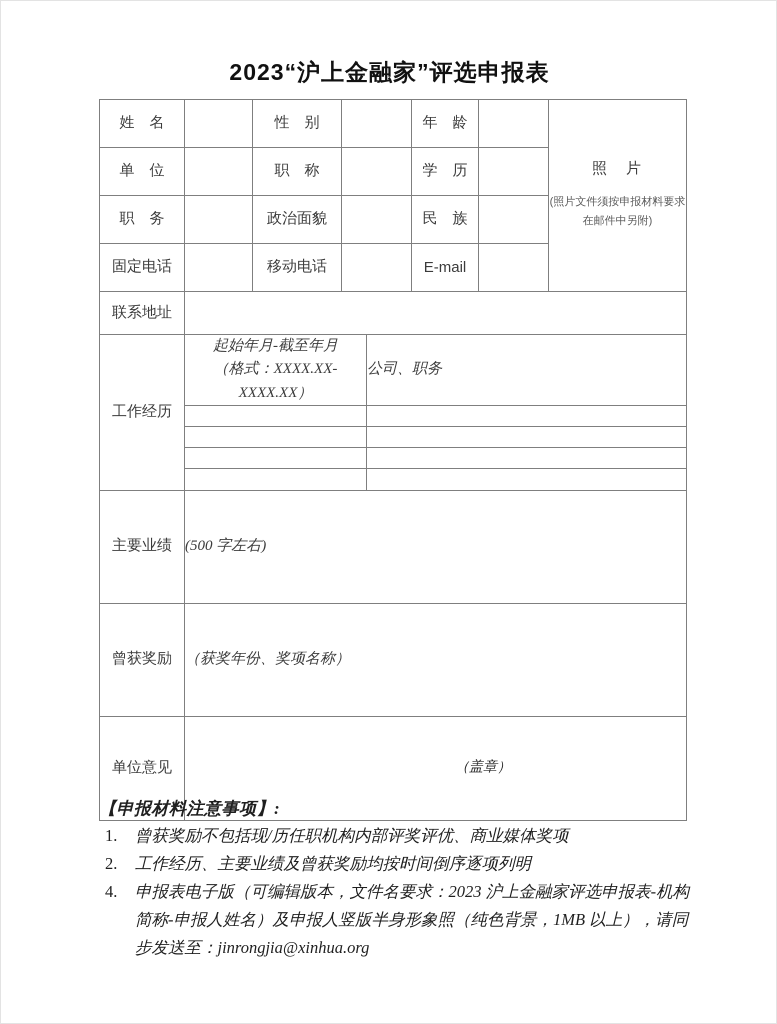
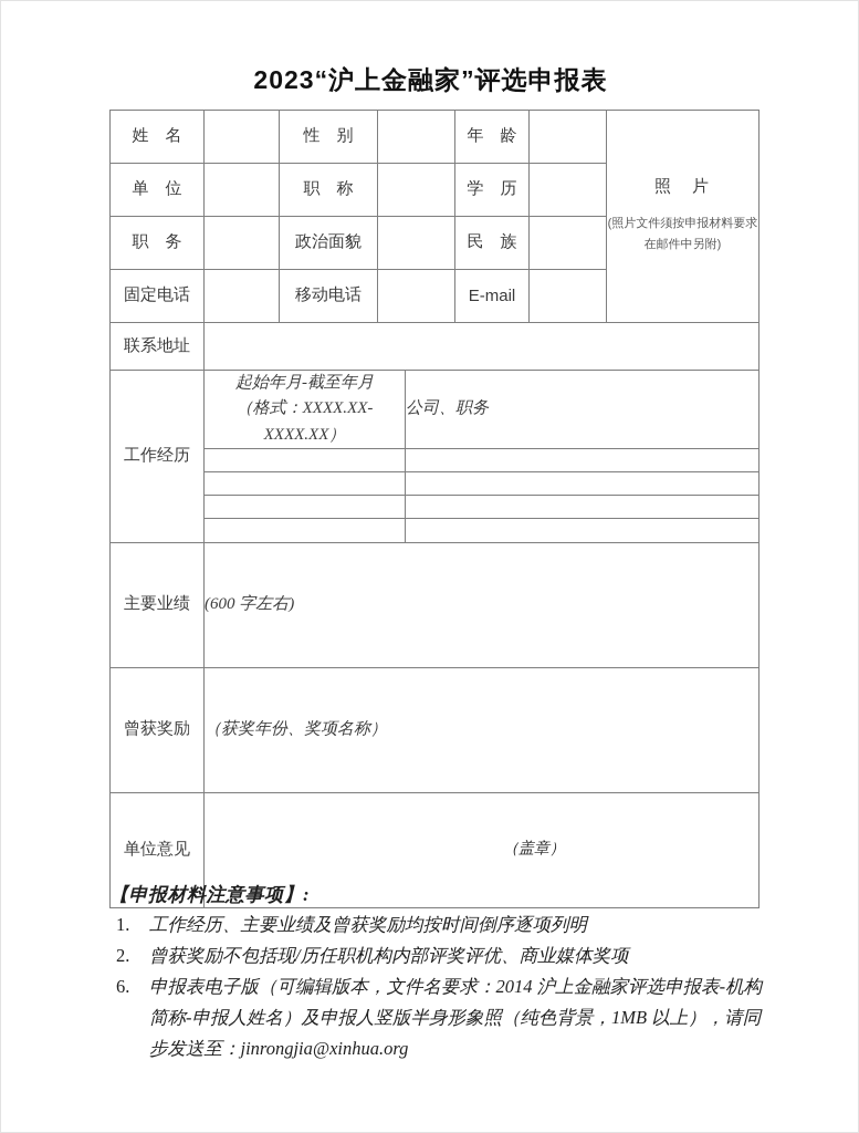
  2023“沪上金融家”评选申报表
  姓 名		性 别		年 龄		照 片 (照片文件须按申报材料要求在邮件中另附)
  单 位		职 称		学 历
  职 务		政治面貌		民 族
  固定电话		移动电话		E-mail
  联系地址
  工作经历	起始年月-截至年月 （格式：XXXX.XX-XXXX.XX）	公司、职务
- 主要业绩	(500 字左右)
+ 主要业绩	(600 字左右)
  曾获奖励	（获奖年份、奖项名称）
  单位意见	（盖章）
  【申报材料注意事项】:
  1.
- 曾获奖励不包括现/历任职机构内部评奖评优、商业媒体奖项
+ 工作经历、主要业绩及曾获奖励均按时间倒序逐项列明
  2.
- 工作经历、主要业绩及曾获奖励均按时间倒序逐项列明
+ 曾获奖励不包括现/历任职机构内部评奖评优、商业媒体奖项
- 4.
+ 6.
- 申报表电子版（可编辑版本，文件名要求：2023 沪上金融家评选申报表-机构简称-申报人姓名）及申报人竖版半身形象照（纯色背景，1MB 以上），请同步发送至：jinrongjia@xinhua.org
+ 申报表电子版（可编辑版本，文件名要求：2014 沪上金融家评选申报表-机构简称-申报人姓名）及申报人竖版半身形象照（纯色背景，1MB 以上），请同步发送至：jinrongjia@xinhua.org
